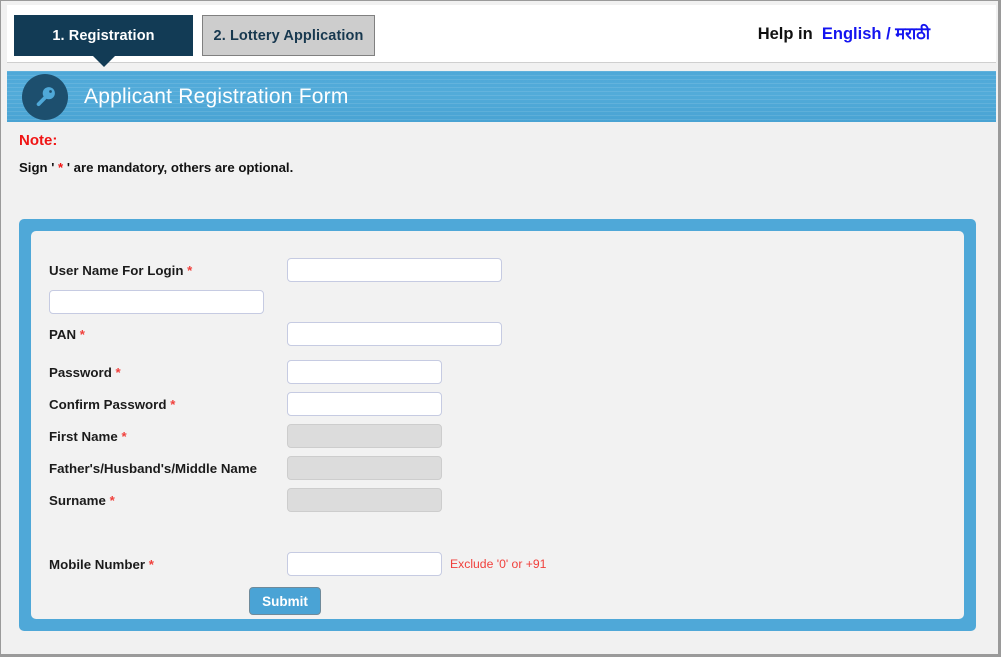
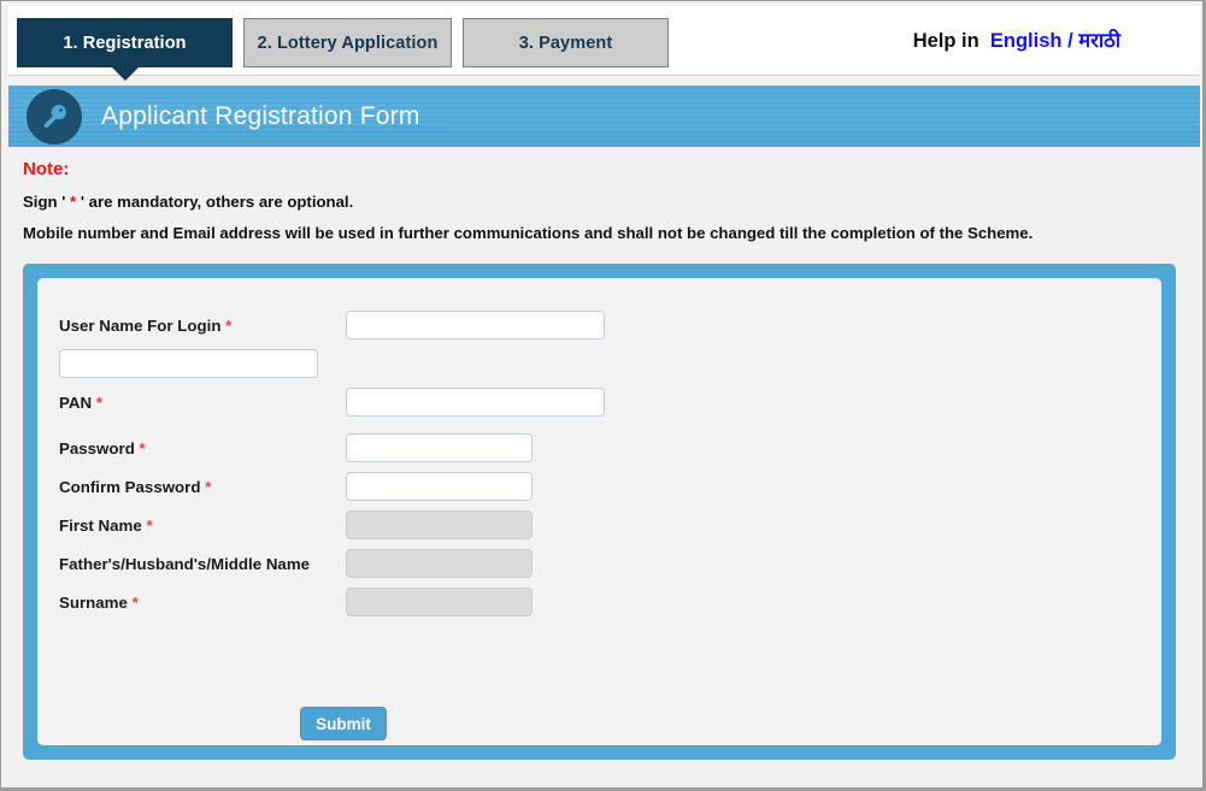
  1. Registration
  2. Lottery Application
+ 3. Payment
  Help in English / मराठी
  Applicant Registration Form
  Note:
  Sign ' * ' are mandatory, others are optional.
+ Mobile number and Email address will be used in further communications and shall not be changed till the completion of the Scheme.
  User Name For Login *
  PAN *
  Password *
  Confirm Password *
  First Name *
  Father's/Husband's/Middle Name
  Surname *
- Mobile Number *
- Exclude '0' or +91
  Submit
